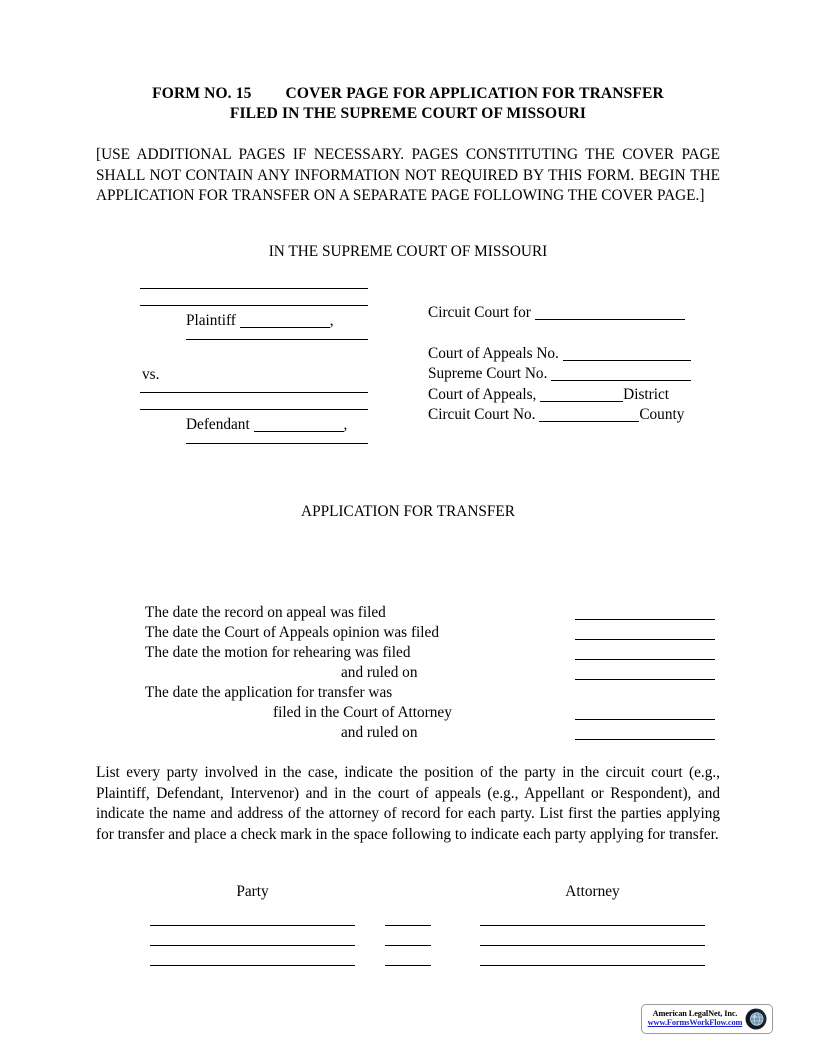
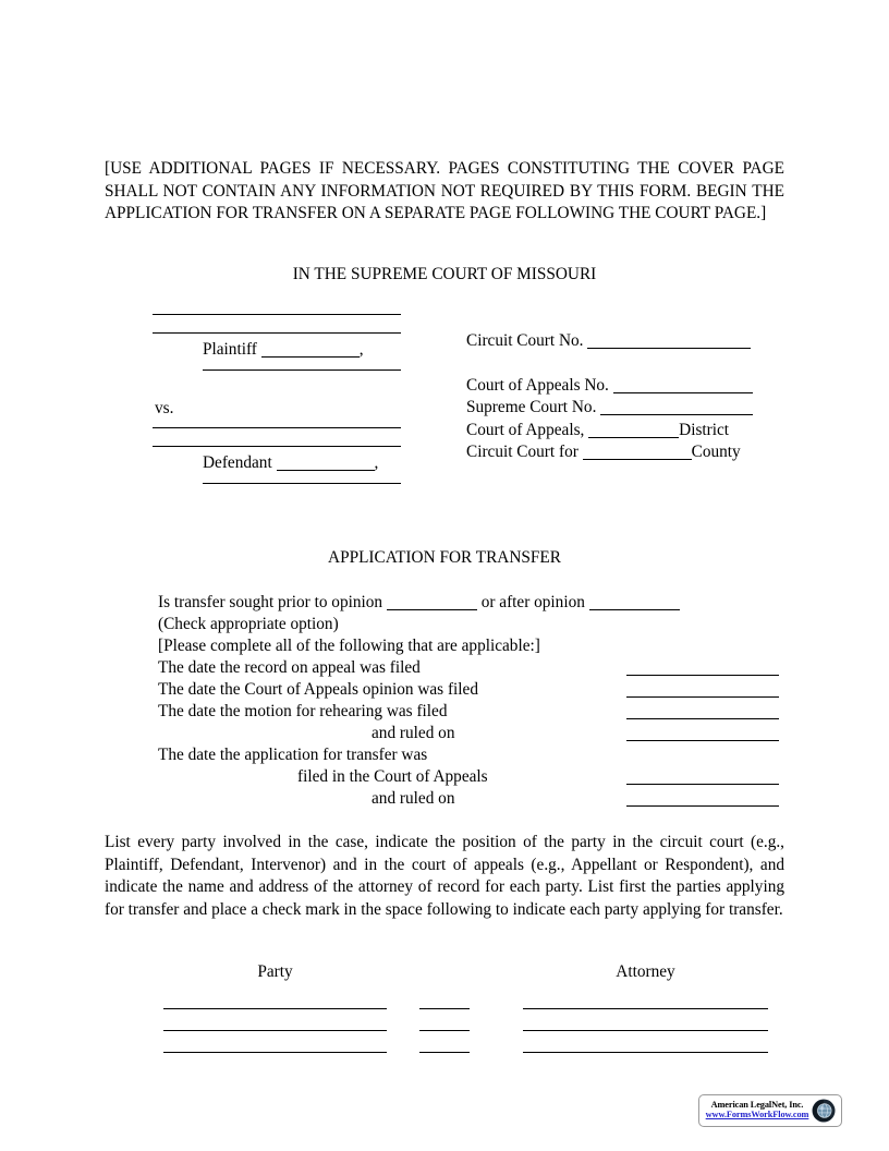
- FORM NO. 15 COVER PAGE FOR APPLICATION FOR TRANSFER
- FILED IN THE SUPREME COURT OF MISSOURI
- [USE ADDITIONAL PAGES IF NECESSARY. PAGES CONSTITUTING THE COVER PAGE SHALL NOT CONTAIN ANY INFORMATION NOT REQUIRED BY THIS FORM. BEGIN THE APPLICATION FOR TRANSFER ON A SEPARATE PAGE FOLLOWING THE COVER PAGE.]
+ [USE ADDITIONAL PAGES IF NECESSARY. PAGES CONSTITUTING THE COVER PAGE SHALL NOT CONTAIN ANY INFORMATION NOT REQUIRED BY THIS FORM. BEGIN THE APPLICATION FOR TRANSFER ON A SEPARATE PAGE FOLLOWING THE COURT PAGE.]
  IN THE SUPREME COURT OF MISSOURI
  Plaintiff ,
  Defendant ,
  vs.
- Circuit Court for
+ Circuit Court No.
  Court of Appeals No.
  Supreme Court No.
  Court of Appeals, District
- Circuit Court No. County
+ Circuit Court for County
  APPLICATION FOR TRANSFER
+ Is transfer sought prior to opinion or after opinion
+ (Check appropriate option)
+ [Please complete all of the following that are applicable:]
  The date the record on appeal was filed
  The date the Court of Appeals opinion was filed
  The date the motion for rehearing was filed
  and ruled on
  The date the application for transfer was
- filed in the Court of Attorney
+ filed in the Court of Appeals
  and ruled on
  List every party involved in the case, indicate the position of the party in the circuit court (e.g., Plaintiff, Defendant, Intervenor) and in the court of appeals (e.g., Appellant or Respondent), and indicate the name and address of the attorney of record for each party. List first the parties applying for transfer and place a check mark in the space following to indicate each party applying for transfer.
  Party
  Attorney
  American LegalNet, Inc.
  www.FormsWorkFlow.com
